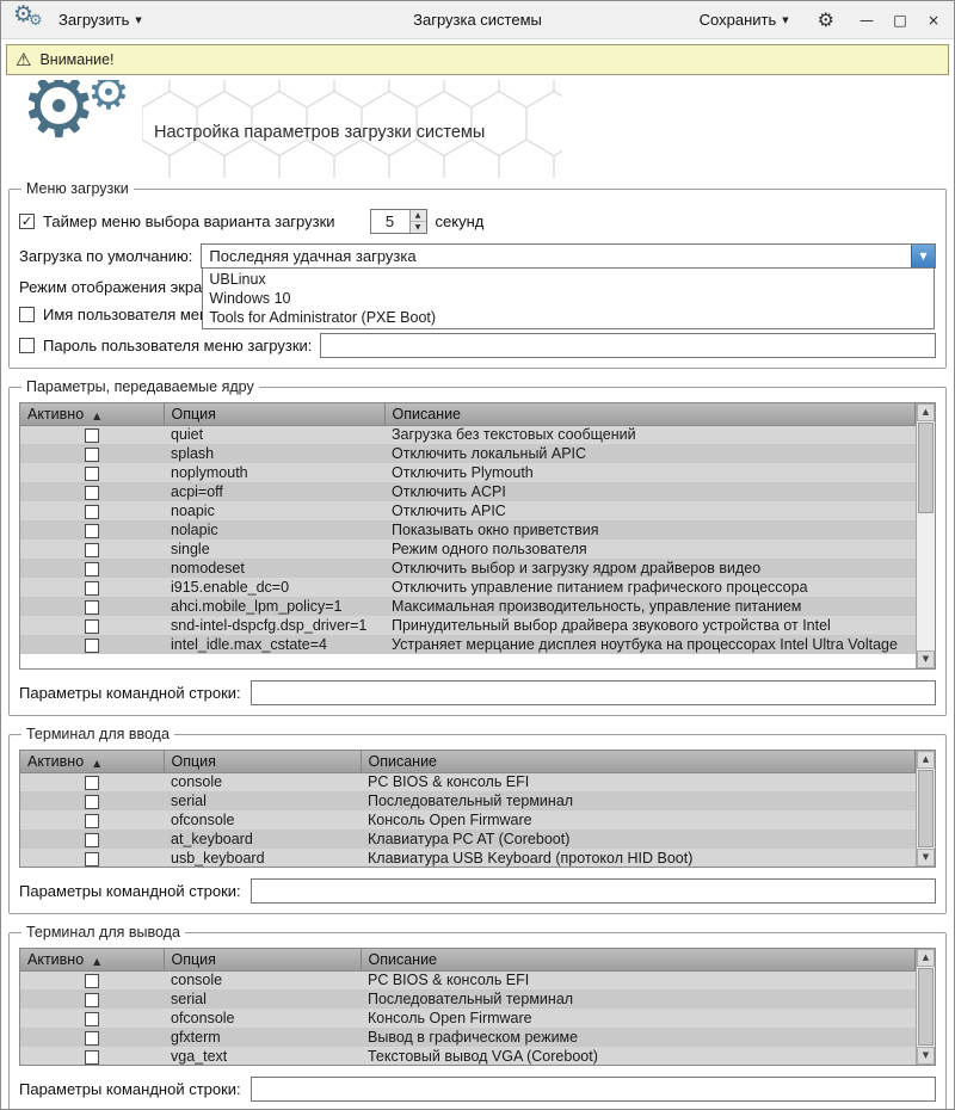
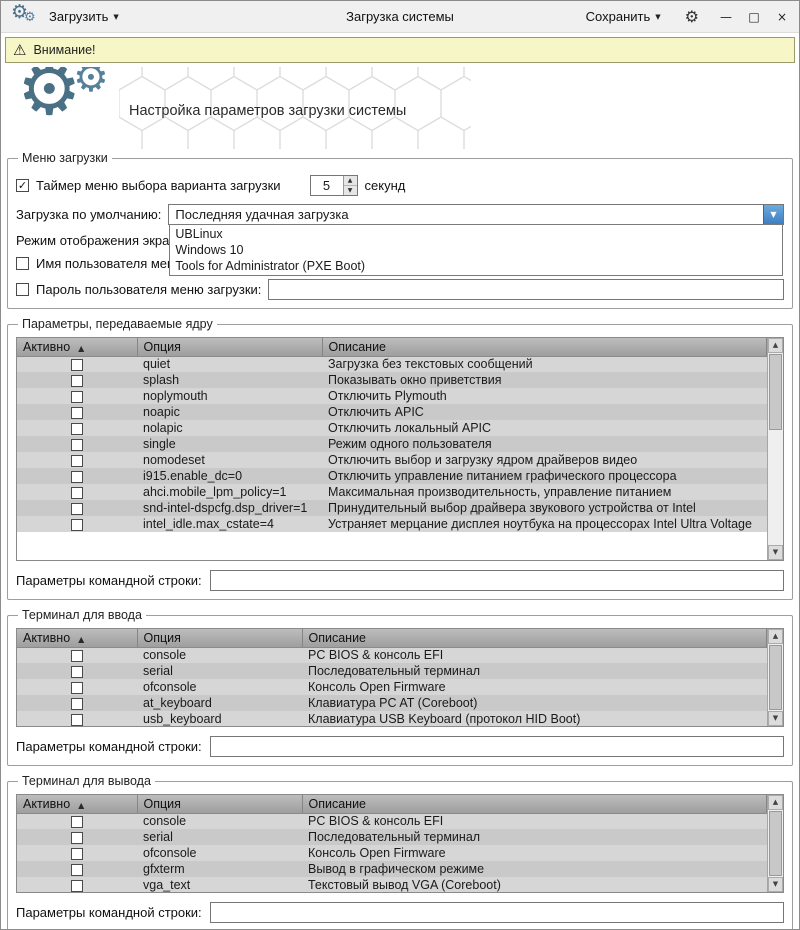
  ⚙
  ⚙
  Загрузить
  ▼
  Загрузка системы
  Сохранить
  ▼
  ⚙
  —
  □
  ×
  ⚠
  Внимание!
  ⚙
  ⚙
  Настройка параметров загрузки системы
  Меню загрузки
  ✓
  Таймер меню выбора варианта загрузки
  5
  секунд
  Загрузка по умолчанию:
  Последняя удачная загрузка
  ▼
  UBLinux
  Windows 10
  Tools for Administrator (PXE Boot)
  Режим отображения экра
  Имя пользователя ме
  Пароль пользователя меню загрузки:
  Параметры, передаваемые ядру
  Активно ▲	Опция	Описание
  	quiet	Загрузка без текстовых сообщений
- 	splash	Отключить локальный APIC
+ 	splash	Показывать окно приветствия
  	noplymouth	Отключить Plymouth
- 	acpi=off	Отключить ACPI
  	noapic	Отключить APIC
- 	nolapic	Показывать окно приветствия
+ 	nolapic	Отключить локальный APIC
  	single	Режим одного пользователя
  	nomodeset	Отключить выбор и загрузку ядром драйверов видео
  	i915.enable_dc=0	Отключить управление питанием графического процессора
  	ahci.mobile_lpm_policy=1	Максимальная производительность, управление питанием
  	snd-intel-dspcfg.dsp_driver=1	Принудительный выбор драйвера звукового устройства от Intel
  	intel_idle.max_cstate=4	Устраняет мерцание дисплея ноутбука на процессорах Intel Ultra Voltage
  ▲
  ▼
  Параметры командной строки:
  Терминал для ввода
  Активно ▲	Опция	Описание
  	console	PC BIOS & консоль EFI
  	serial	Последовательный терминал
  	ofconsole	Консоль Open Firmware
  	at_keyboard	Клавиатура PC AT (Coreboot)
  	usb_keyboard	Клавиатура USB Keyboard (протокол HID Boot)
  ▲
  ▼
  Параметры командной строки:
  Терминал для вывода
  Активно ▲	Опция	Описание
  	console	PC BIOS & консоль EFI
  	serial	Последовательный терминал
  	ofconsole	Консоль Open Firmware
  	gfxterm	Вывод в графическом режиме
  	vga_text	Текстовый вывод VGA (Coreboot)
  ▲
  ▼
  Параметры командной строки:
